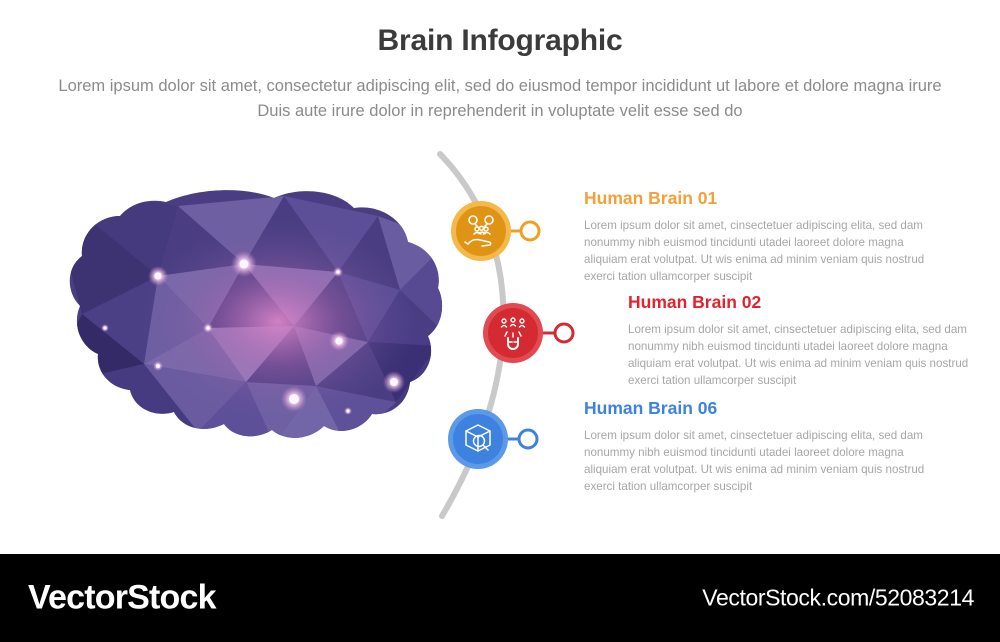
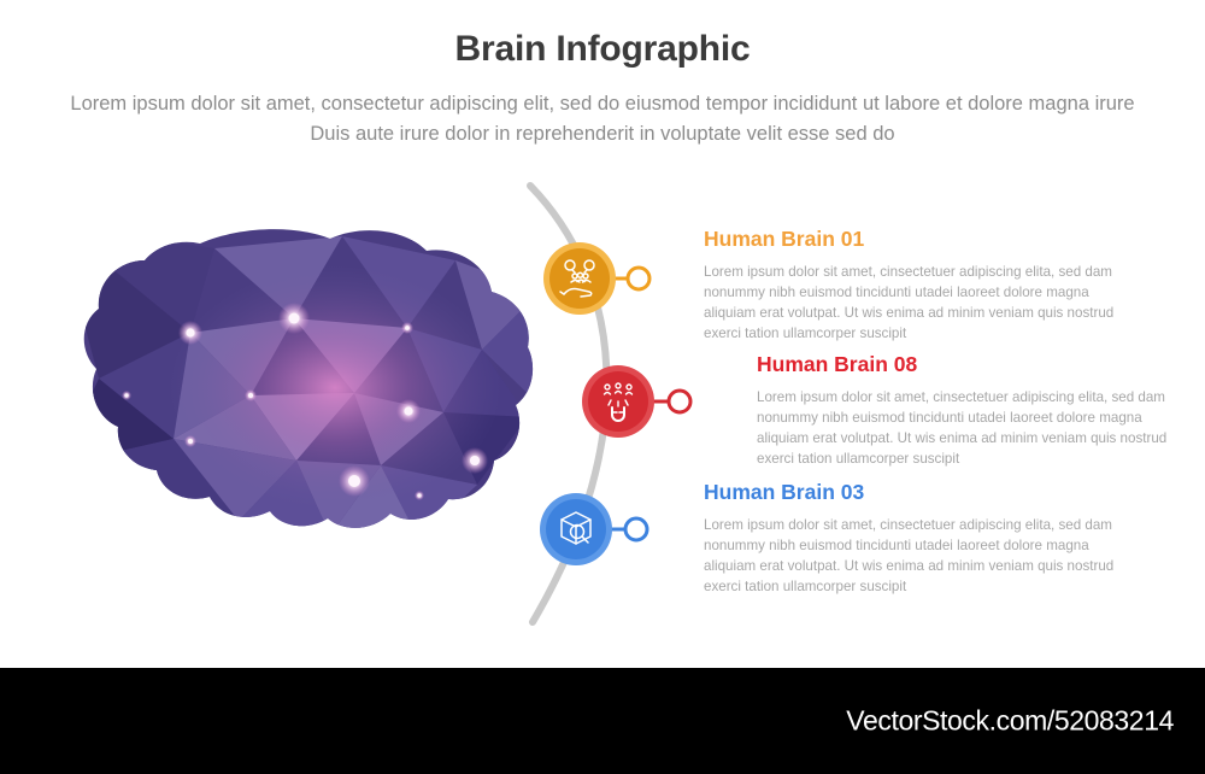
  Brain Infographic
  Lorem ipsum dolor sit amet, consectetur adipiscing elit, sed do eiusmod tempor incididunt ut labore et dolore magna irure Duis aute irure dolor in reprehenderit in voluptate velit esse sed do
  Human Brain 01
  Lorem ipsum dolor sit amet, cinsectetuer adipiscing elita, sed dam nonummy nibh euismod tincidunti utadei laoreet dolore magna aliquiam erat volutpat. Ut wis enima ad minim veniam quis nostrud exerci tation ullamcorper suscipit
- Human Brain 02
+ Human Brain 08
  Lorem ipsum dolor sit amet, cinsectetuer adipiscing elita, sed dam nonummy nibh euismod tincidunti utadei laoreet dolore magna aliquiam erat volutpat. Ut wis enima ad minim veniam quis nostrud exerci tation ullamcorper suscipit
- Human Brain 06
+ Human Brain 03
  Lorem ipsum dolor sit amet, cinsectetuer adipiscing elita, sed dam nonummy nibh euismod tincidunti utadei laoreet dolore magna aliquiam erat volutpat. Ut wis enima ad minim veniam quis nostrud exerci tation ullamcorper suscipit
- VectorStock
  VectorStock.com/52083214
